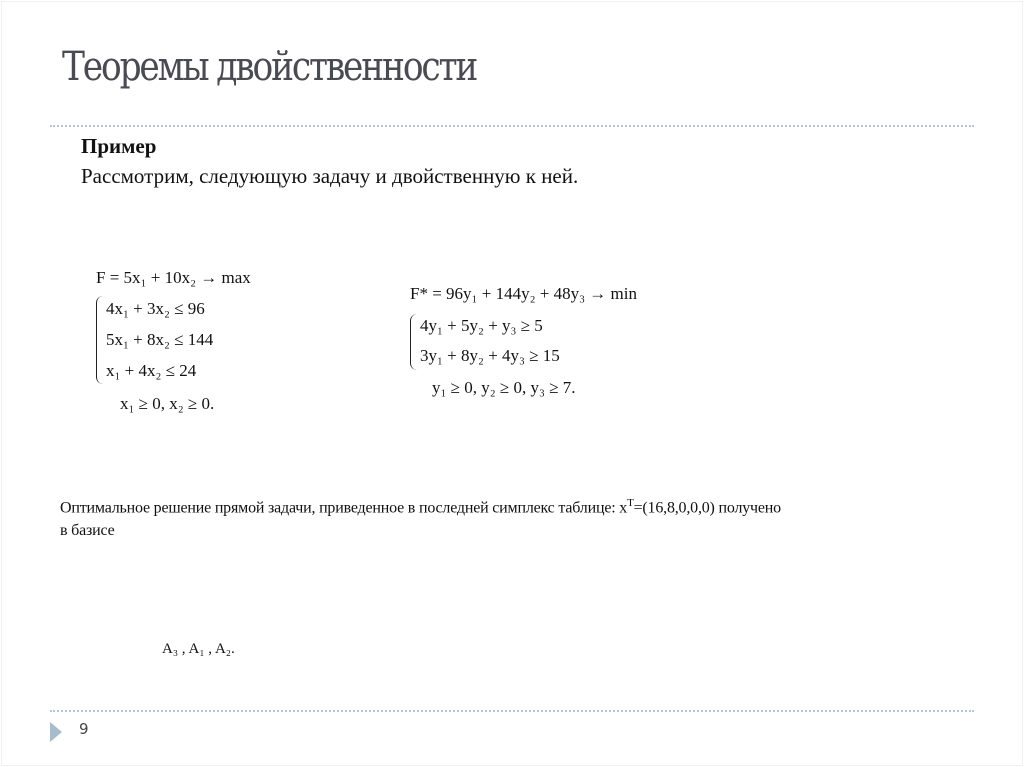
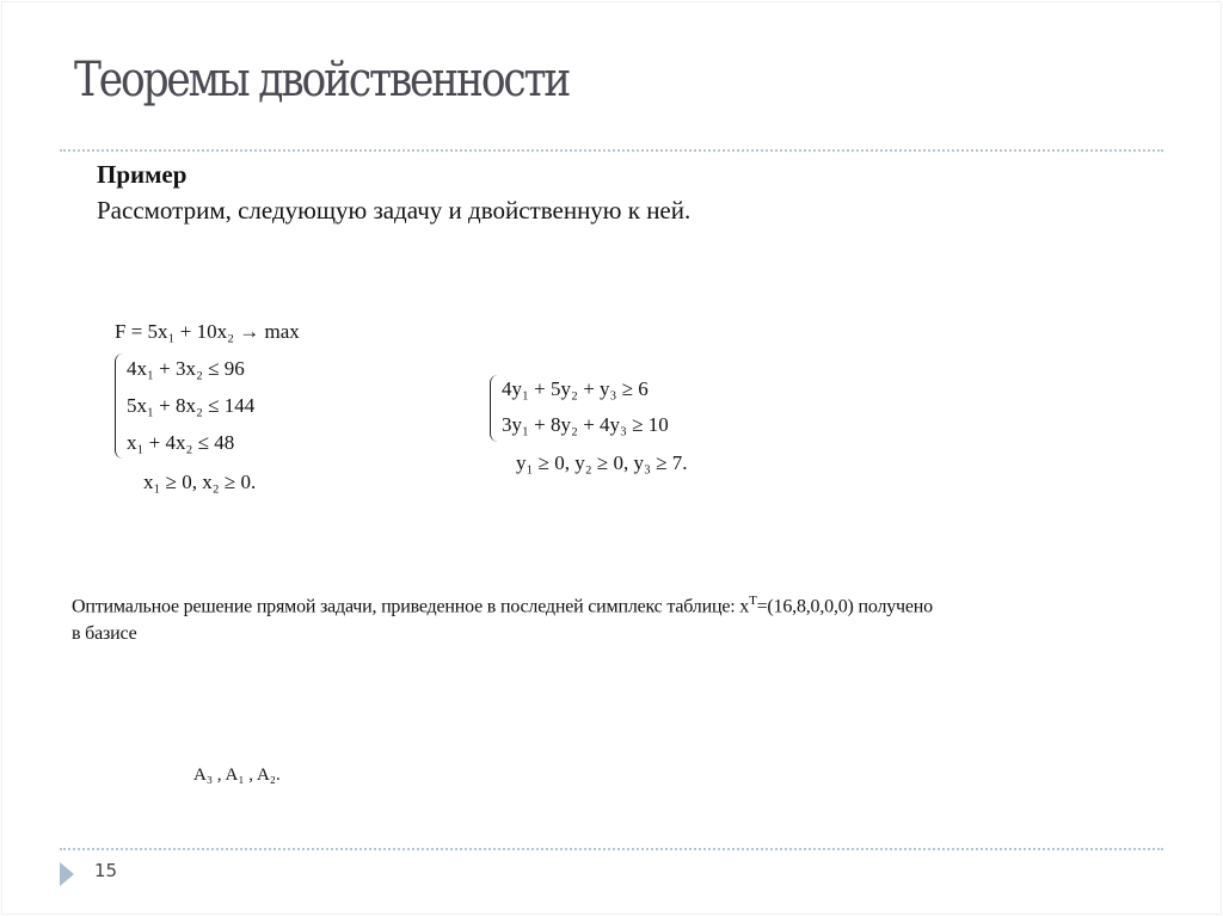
  Теоремы двойственности
  Пример
  Рассмотрим, следующую задачу и двойственную к ней.
  F = 5x₁ + 10x₂ → max
  4x₁ + 3x₂ ≤ 96
  5x₁ + 8x₂ ≤ 144
- x₁ + 4x₂ ≤ 24
+ x₁ + 4x₂ ≤ 48
  x₁ ≥ 0, x₂ ≥ 0.
- F* = 96y₁ + 144y₂ + 48y₃ → min
- 4y₁ + 5y₂ + y₃ ≥ 5
+ 4y₁ + 5y₂ + y₃ ≥ 6
- 3y₁ + 8y₂ + 4y₃ ≥ 15
+ 3y₁ + 8y₂ + 4y₃ ≥ 10
  y₁ ≥ 0, y₂ ≥ 0, y₃ ≥ 7.
  Оптимальное решение прямой задачи, приведенное в последней симплекс таблице: xT=(16,8,0,0,0) получено
  в базисе
  A₃ , A₁ , A₂.
- 9
+ 15
